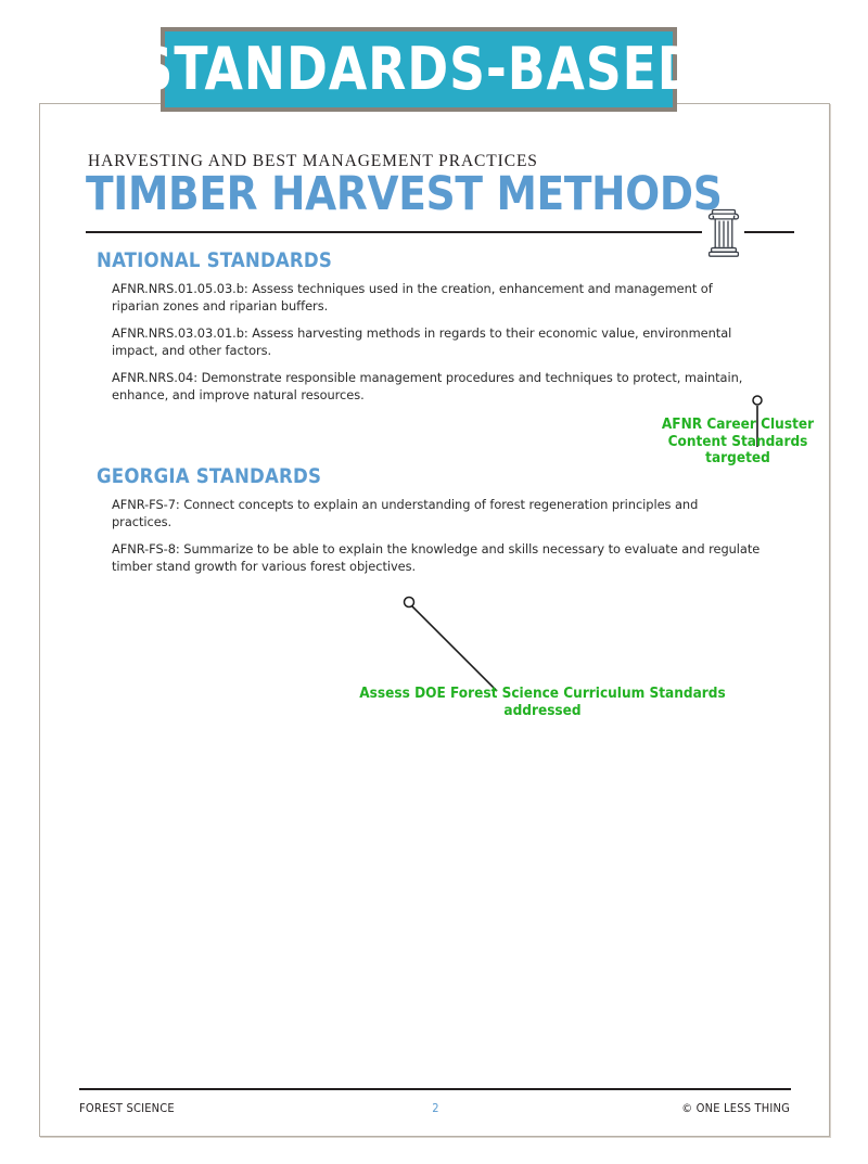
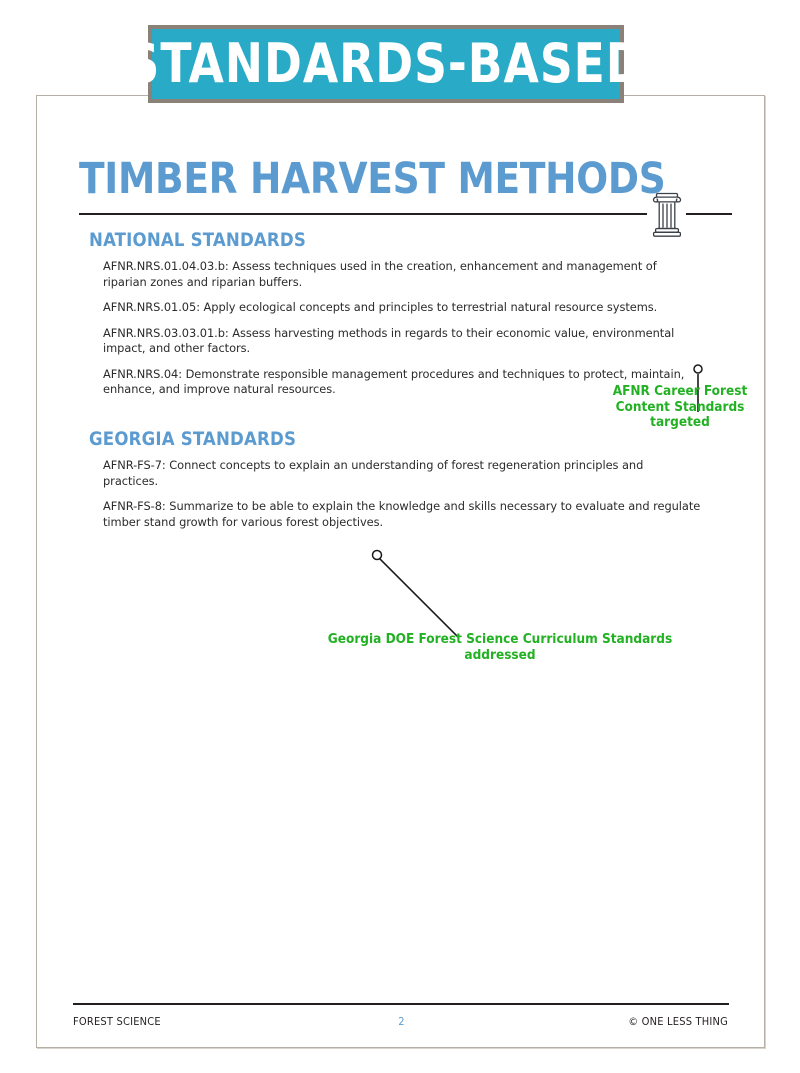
  STANDARDS-BASED
- HARVESTING AND BEST MANAGEMENT PRACTICES
  TIMBER HARVEST METHODS
  NATIONAL STANDARDS
- AFNR.NRS.01.05.03.b: Assess techniques used in the creation, enhancement and management of riparian zones and riparian buffers.
+ AFNR.NRS.01.04.03.b: Assess techniques used in the creation, enhancement and management of riparian zones and riparian buffers.
+ AFNR.NRS.01.05: Apply ecological concepts and principles to terrestrial natural resource systems.
  AFNR.NRS.03.03.01.b: Assess harvesting methods in regards to their economic value, environmental impact, and other factors.
  AFNR.NRS.04: Demonstrate responsible management procedures and techniques to protect, maintain, enhance, and improve natural resources.
  GEORGIA STANDARDS
  AFNR-FS-7: Connect concepts to explain an understanding of forest regeneration principles and practices.
  AFNR-FS-8: Summarize to be able to explain the knowledge and skills necessary to evaluate and regulate timber stand growth for various forest objectives.
  FOREST SCIENCE
  2
  © ONE LESS THING
- AFNR Career Cluster Content Standards targeted
+ AFNR Career Forest Content Standards targeted
- Assess DOE Forest Science Curriculum Standards addressed
+ Georgia DOE Forest Science Curriculum Standards addressed
